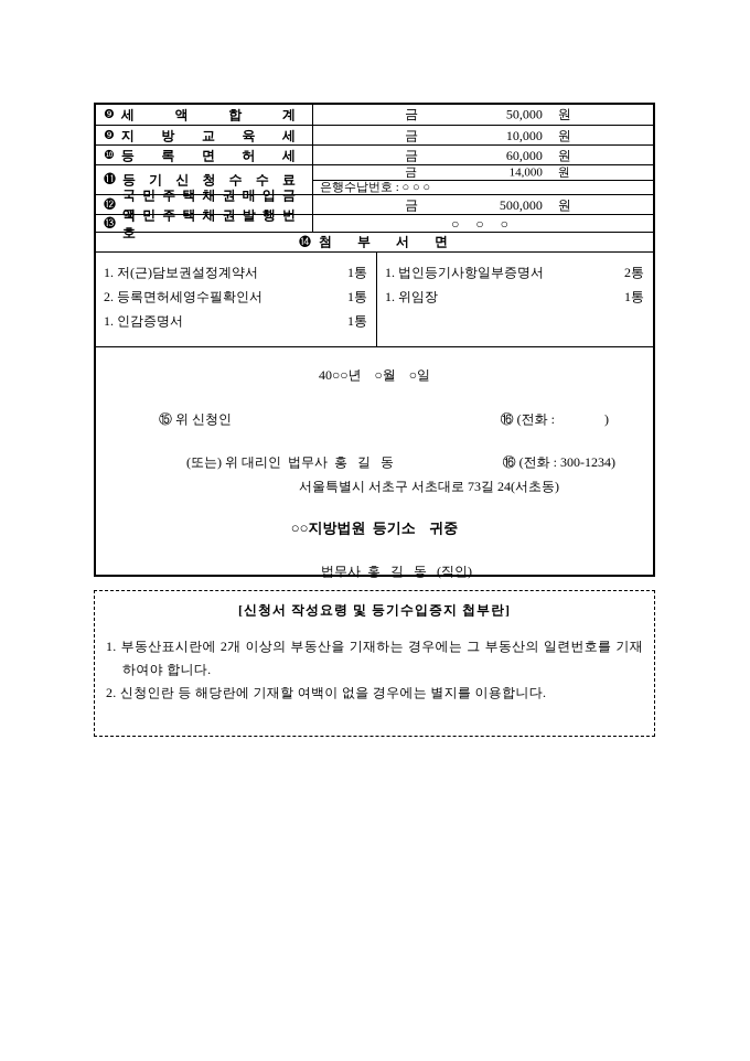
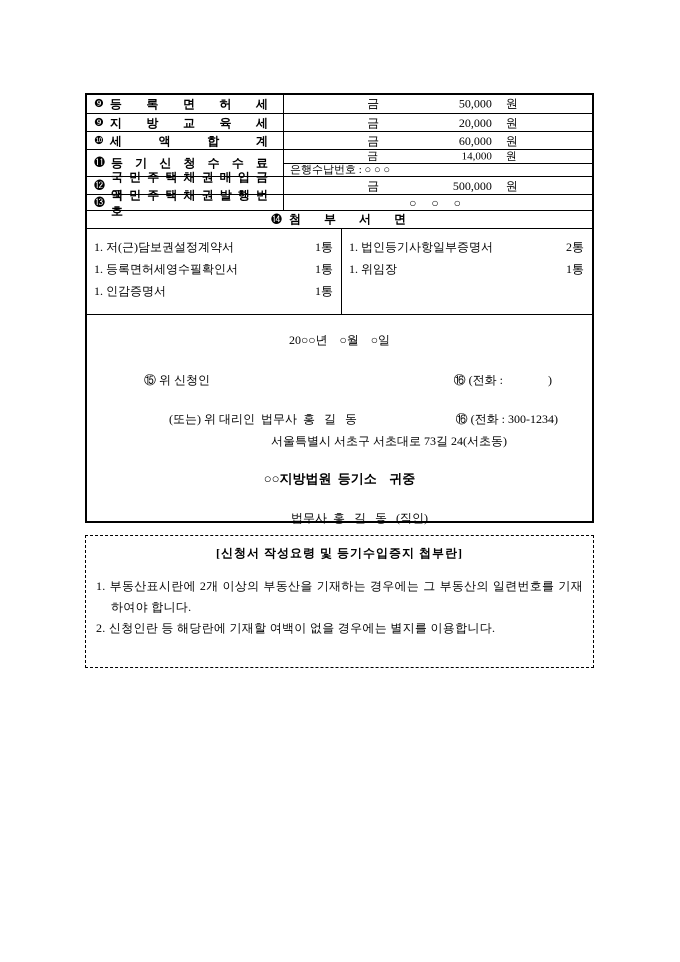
  ❾
- 세 액 합 계
+ 등 록 면 허 세
  금
  50,000
  원
  ❾
  지 방 교 육 세
  금
- 10,000
+ 20,000
  원
  ❿
- 등 록 면 허 세
+ 세 액 합 계
  금
  60,000
  원
  ⓫
  등 기 신 청 수 수 료
  금
  14,000
  원
  은행수납번호 : ○ ○ ○
  ⓬
  국 민 주 택 채 권 매 입 금 액
  금
  500,000
  원
  ⓭
  국 민 주 택 채 권 발 행 번 호
  ○ ○ ○
  ⓮ 첨 부 서 면
  1. 저(근)담보권설정계약서
  1통
- 2. 등록면허세영수필확인서
+ 1. 등록면허세영수필확인서
  1통
  1. 인감증명서
  1통
  1. 법인등기사항일부증명서
  2통
  1. 위임장
  1통
- 40○○년 ○월 ○일
+ 20○○년 ○월 ○일
  ⑮ 위 신청인
  ⑯ (전화 : )
  (또는) 위 대리인 법무사 홍 길 동
  ⑯ (전화 : 300-1234)
  서울특별시 서초구 서초대로 73길 24(서초동)
  ○○지방법원 등기소 귀중
  법무사 홍 길 동 (직인)
  [신청서 작성요령 및 등기수입증지 첩부란]
  1. 부동산표시란에 2개 이상의 부동산을 기재하는 경우에는 그 부동산의 일련번호를 기재하여야 합니다.
  2. 신청인란 등 해당란에 기재할 여백이 없을 경우에는 별지를 이용합니다.
